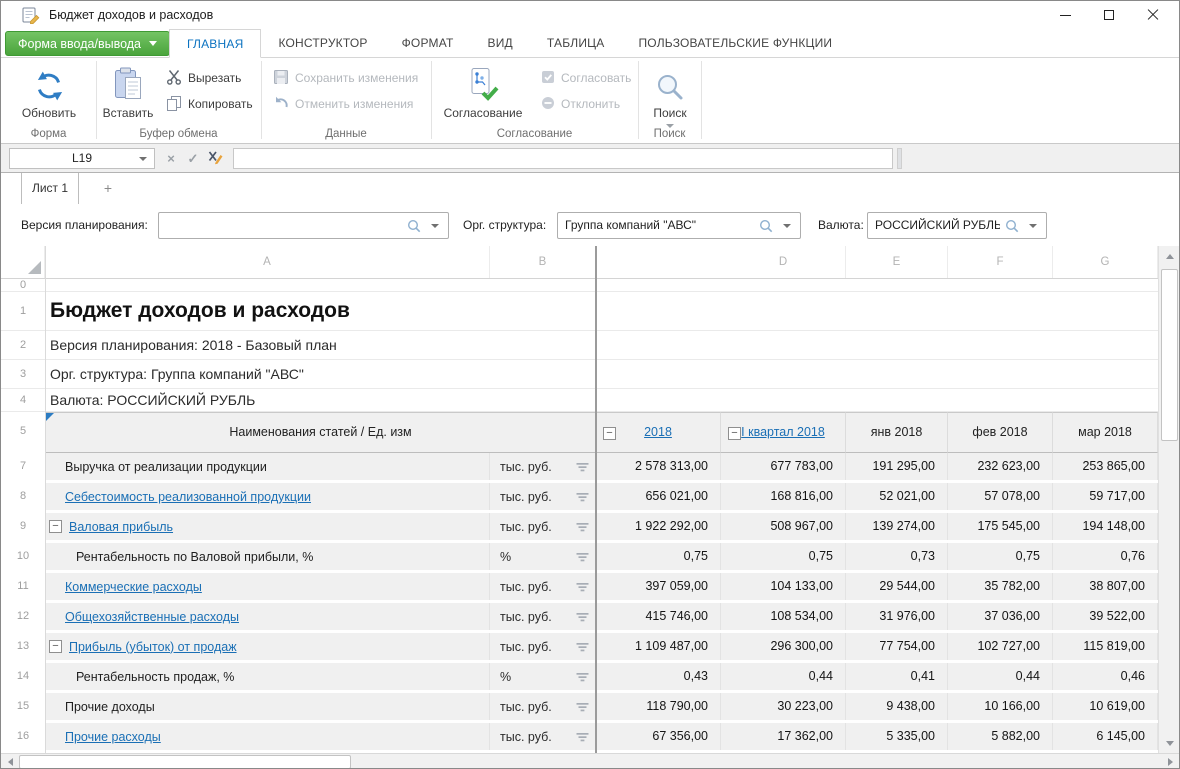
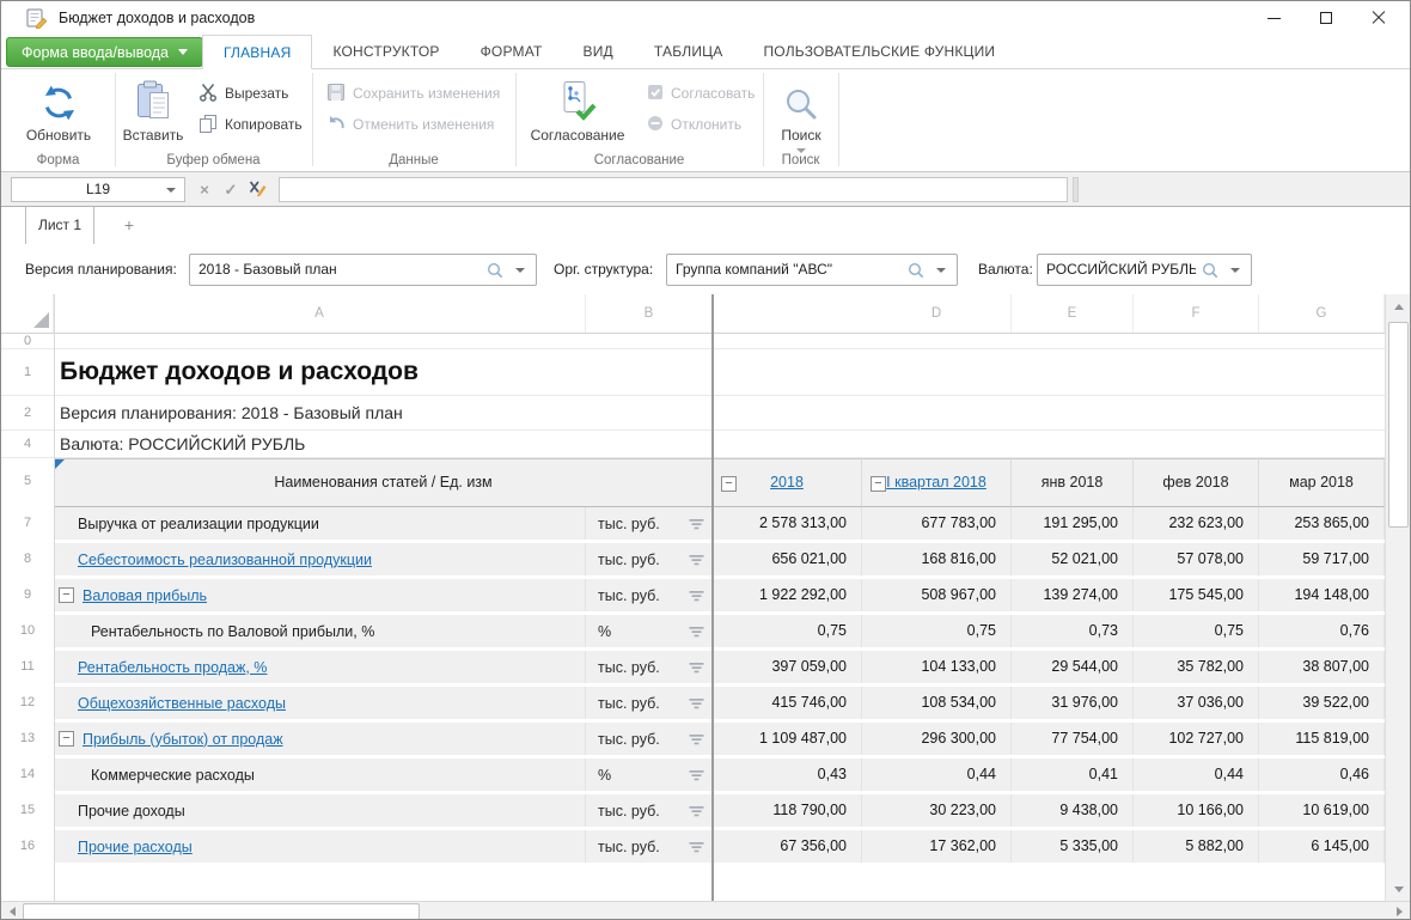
  Бюджет доходов и расходов
  Форма ввода/вывода
  ГЛАВНАЯ
  КОНСТРУКТОР
  ФОРМАТ
  ВИД
  ТАБЛИЦА
  ПОЛЬЗОВАТЕЛЬСКИЕ ФУНКЦИИ
  Обновить
  Форма
  Вставить
  Вырезать
  Копировать
  Буфер обмена
  Сохранить изменения
  Отменить изменения
  Данные
  Согласование
  Согласовать
  Отклонить
  Согласование
  Поиск
  Поиск
  L19
  ×
  ✓
  Лист 1
  +
  Версия планирования:
+ 2018 - Базовый план
  Орг. структура:
  Группа компаний "АВС"
  Валюта:
  РОССИЙСКИЙ РУБЛЬ
  A
  B
  D
  E
  F
  G
  0
  1
  Бюджет доходов и расходов
  2
  Версия планирования: 2018 - Базовый план
- 3
- Орг. структура: Группа компаний "АВС"
  4
  Валюта: РОССИЙСКИЙ РУБЛЬ
  5
  Наименования статей / Ед. изм
  −
  2018
  −
  I квартал 2018
  янв 2018
  фев 2018
  мар 2018
  7
  Выручка от реализации продукции
  тыс. руб.
  2 578 313,00
  677 783,00
  191 295,00
  232 623,00
  253 865,00
  8
  Себестоимость реализованной продукции
  тыс. руб.
  656 021,00
  168 816,00
  52 021,00
  57 078,00
  59 717,00
  9
  −
  Валовая прибыль
  тыс. руб.
  1 922 292,00
  508 967,00
  139 274,00
  175 545,00
  194 148,00
  10
  Рентабельность по Валовой прибыли, %
  %
  0,75
  0,75
  0,73
  0,75
  0,76
  11
- Коммерческие расходы
+ Рентабельность продаж, %
  тыс. руб.
  397 059,00
  104 133,00
  29 544,00
  35 782,00
  38 807,00
  12
  Общехозяйственные расходы
  тыс. руб.
  415 746,00
  108 534,00
  31 976,00
  37 036,00
  39 522,00
  13
  −
  Прибыль (убыток) от продаж
  тыс. руб.
  1 109 487,00
  296 300,00
  77 754,00
  102 727,00
  115 819,00
  14
- Рентабельность продаж, %
+ Коммерческие расходы
  %
  0,43
  0,44
  0,41
  0,44
  0,46
  15
  Прочие доходы
  тыс. руб.
  118 790,00
  30 223,00
  9 438,00
  10 166,00
  10 619,00
  16
  Прочие расходы
  тыс. руб.
  67 356,00
  17 362,00
  5 335,00
  5 882,00
  6 145,00
